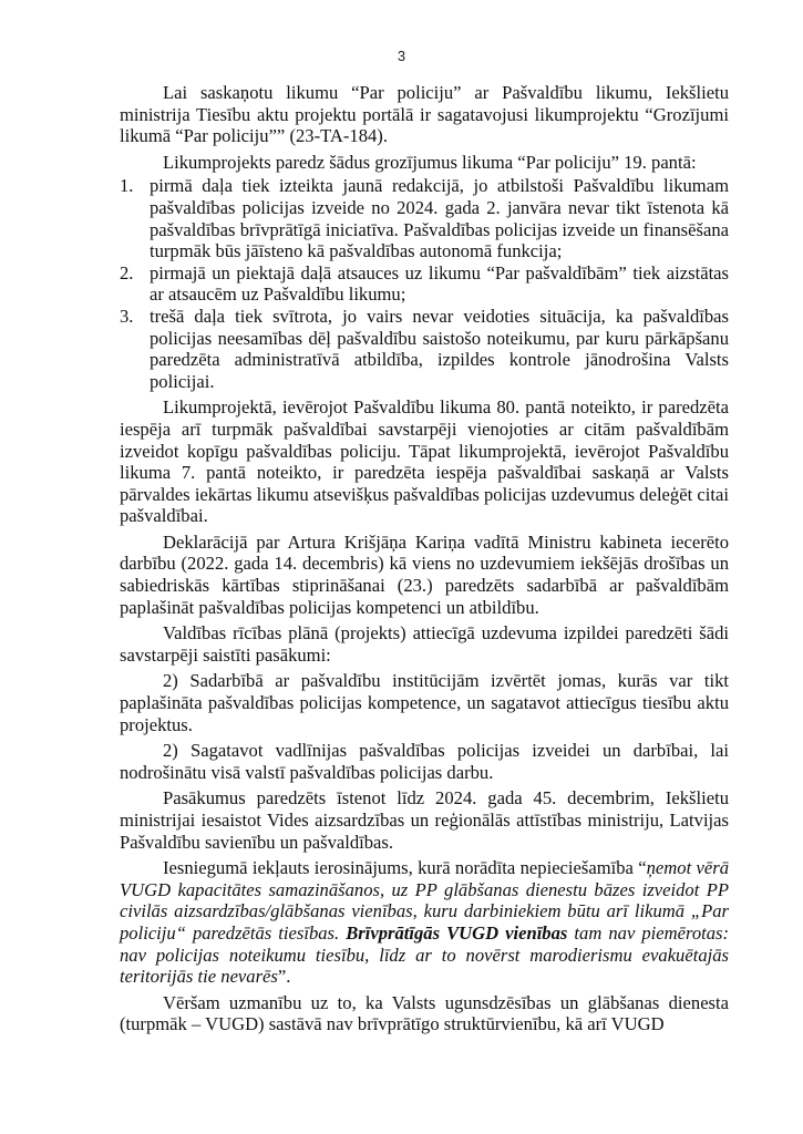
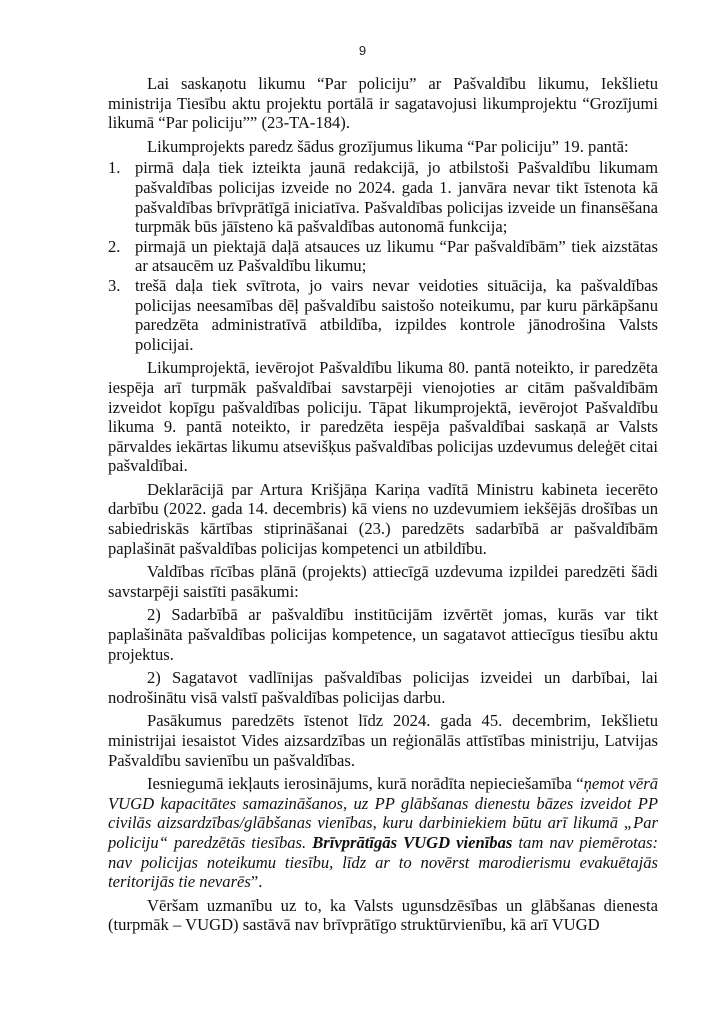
- 3
+ 9
  Lai saskaņotu likumu “Par policiju” ar Pašvaldību likumu, Iekšlietu ministrija Tiesību aktu projektu portālā ir sagatavojusi likumprojektu “Grozījumi likumā “Par policiju”” (23-TA-184).
  Likumprojekts paredz šādus grozījumus likuma “Par policiju” 19. pantā:
  1.
- pirmā daļa tiek izteikta jaunā redakcijā, jo atbilstoši Pašvaldību likumam pašvaldības policijas izveide no 2024. gada 2. janvāra nevar tikt īstenota kā pašvaldības brīvprātīgā iniciatīva. Pašvaldības policijas izveide un finansēšana turpmāk būs jāīsteno kā pašvaldības autonomā funkcija;
+ pirmā daļa tiek izteikta jaunā redakcijā, jo atbilstoši Pašvaldību likumam pašvaldības policijas izveide no 2024. gada 1. janvāra nevar tikt īstenota kā pašvaldības brīvprātīgā iniciatīva. Pašvaldības policijas izveide un finansēšana turpmāk būs jāīsteno kā pašvaldības autonomā funkcija;
  2.
  pirmajā un piektajā daļā atsauces uz likumu “Par pašvaldībām” tiek aizstātas ar atsaucēm uz Pašvaldību likumu;
  3.
  trešā daļa tiek svītrota, jo vairs nevar veidoties situācija, ka pašvaldības policijas neesamības dēļ pašvaldību saistošo noteikumu, par kuru pārkāpšanu paredzēta administratīvā atbildība, izpildes kontrole jānodrošina Valsts policijai.
- Likumprojektā, ievērojot Pašvaldību likuma 80. pantā noteikto, ir paredzēta iespēja arī turpmāk pašvaldībai savstarpēji vienojoties ar citām pašvaldībām izveidot kopīgu pašvaldības policiju. Tāpat likumprojektā, ievērojot Pašvaldību likuma 7. pantā noteikto, ir paredzēta iespēja pašvaldībai saskaņā ar Valsts pārvaldes iekārtas likumu atsevišķus pašvaldības policijas uzdevumus deleģēt citai pašvaldībai.
+ Likumprojektā, ievērojot Pašvaldību likuma 80. pantā noteikto, ir paredzēta iespēja arī turpmāk pašvaldībai savstarpēji vienojoties ar citām pašvaldībām izveidot kopīgu pašvaldības policiju. Tāpat likumprojektā, ievērojot Pašvaldību likuma 9. pantā noteikto, ir paredzēta iespēja pašvaldībai saskaņā ar Valsts pārvaldes iekārtas likumu atsevišķus pašvaldības policijas uzdevumus deleģēt citai pašvaldībai.
  Deklarācijā par Artura Krišjāņa Kariņa vadītā Ministru kabineta iecerēto darbību (2022. gada 14. decembris) kā viens no uzdevumiem iekšējās drošības un sabiedriskās kārtības stiprināšanai (23.) paredzēts sadarbībā ar pašvaldībām paplašināt pašvaldības policijas kompetenci un atbildību.
  Valdības rīcības plānā (projekts) attiecīgā uzdevuma izpildei paredzēti šādi savstarpēji saistīti pasākumi:
  2) Sadarbībā ar pašvaldību institūcijām izvērtēt jomas, kurās var tikt paplašināta pašvaldības policijas kompetence, un sagatavot attiecīgus tiesību aktu projektus.
  2) Sagatavot vadlīnijas pašvaldības policijas izveidei un darbībai, lai nodrošinātu visā valstī pašvaldības policijas darbu.
  Pasākumus paredzēts īstenot līdz 2024. gada 45. decembrim, Iekšlietu ministrijai iesaistot Vides aizsardzības un reģionālās attīstības ministriju, Latvijas Pašvaldību savienību un pašvaldības.
  Iesniegumā iekļauts ierosinājums, kurā norādīta nepieciešamība “ņemot vērā VUGD kapacitātes samazināšanos, uz PP glābšanas dienestu bāzes izveidot PP civilās aizsardzības/glābšanas vienības, kuru darbiniekiem būtu arī likumā „Par policiju“ paredzētās tiesības. Brīvprātīgās VUGD vienības tam nav piemērotas: nav policijas noteikumu tiesību, līdz ar to novērst marodierismu evakuētajās teritorijās tie nevarēs”.
  Vēršam uzmanību uz to, ka Valsts ugunsdzēsības un glābšanas dienesta (turpmāk – VUGD) sastāvā nav brīvprātīgo struktūrvienību, kā arī VUGD
